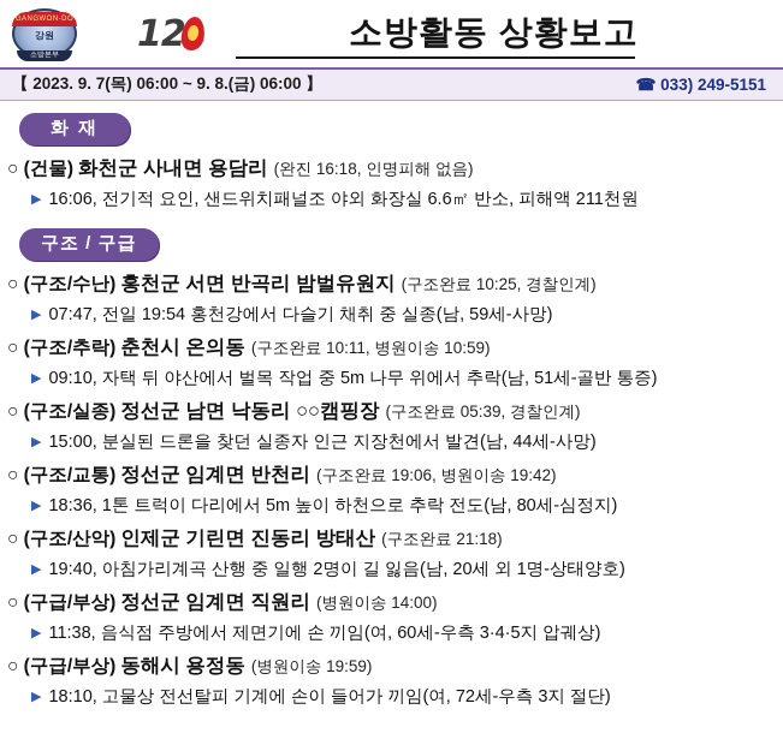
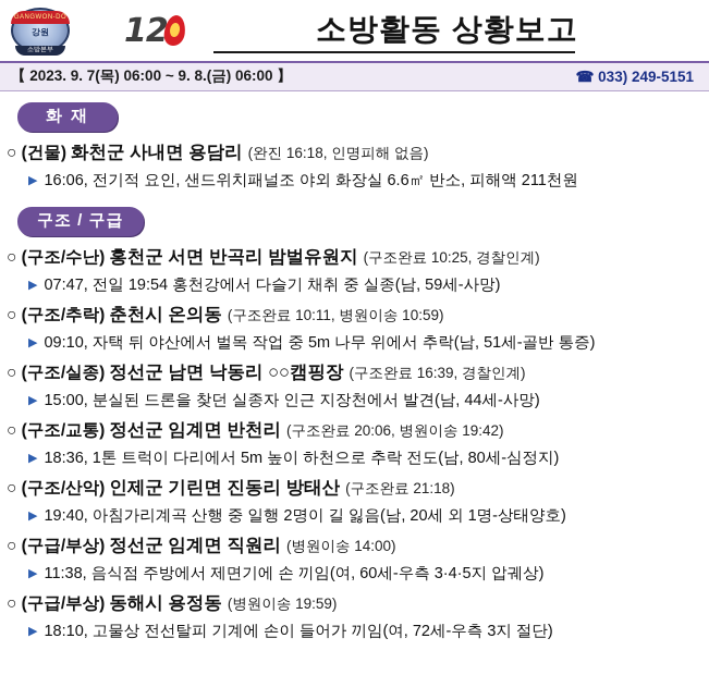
  강원
  12
  소방활동 상황보고
  【 2023. 9. 7(목) 06:00 ~ 9. 8.(금) 06:00 】
  ☎ 033) 249-5151
  화 재
  ○ (건물)
  화천군 사내면 용담리
  (완진 16:18, 인명피해 없음)
  ▶
  16:06, 전기적 요인, 샌드위치패널조 야외 화장실 6.6㎡ 반소, 피해액 211천원
  구조 / 구급
  ○ (구조/수난)
  홍천군 서면 반곡리 밤벌유원지
  (구조완료 10:25, 경찰인계)
  ▶
  07:47, 전일 19:54 홍천강에서 다슬기 채취 중 실종(남, 59세-사망)
  ○ (구조/추락)
  춘천시 온의동
  (구조완료 10:11, 병원이송 10:59)
  ▶
  09:10, 자택 뒤 야산에서 벌목 작업 중 5m 나무 위에서 추락(남, 51세-골반 통증)
  ○ (구조/실종)
  정선군 남면 낙동리 ○○캠핑장
- (구조완료 05:39, 경찰인계)
+ (구조완료 16:39, 경찰인계)
  ▶
  15:00, 분실된 드론을 찾던 실종자 인근 지장천에서 발견(남, 44세-사망)
  ○ (구조/교통)
  정선군 임계면 반천리
- (구조완료 19:06, 병원이송 19:42)
+ (구조완료 20:06, 병원이송 19:42)
  ▶
  18:36, 1톤 트럭이 다리에서 5m 높이 하천으로 추락 전도(남, 80세-심정지)
  ○ (구조/산악)
  인제군 기린면 진동리 방태산
  (구조완료 21:18)
  ▶
  19:40, 아침가리계곡 산행 중 일행 2명이 길 잃음(남, 20세 외 1명-상태양호)
  ○ (구급/부상)
  정선군 임계면 직원리
  (병원이송 14:00)
  ▶
  11:38, 음식점 주방에서 제면기에 손 끼임(여, 60세-우측 3·4·5지 압궤상)
  ○ (구급/부상)
  동해시 용정동
  (병원이송 19:59)
  ▶
  18:10, 고물상 전선탈피 기계에 손이 들어가 끼임(여, 72세-우측 3지 절단)
